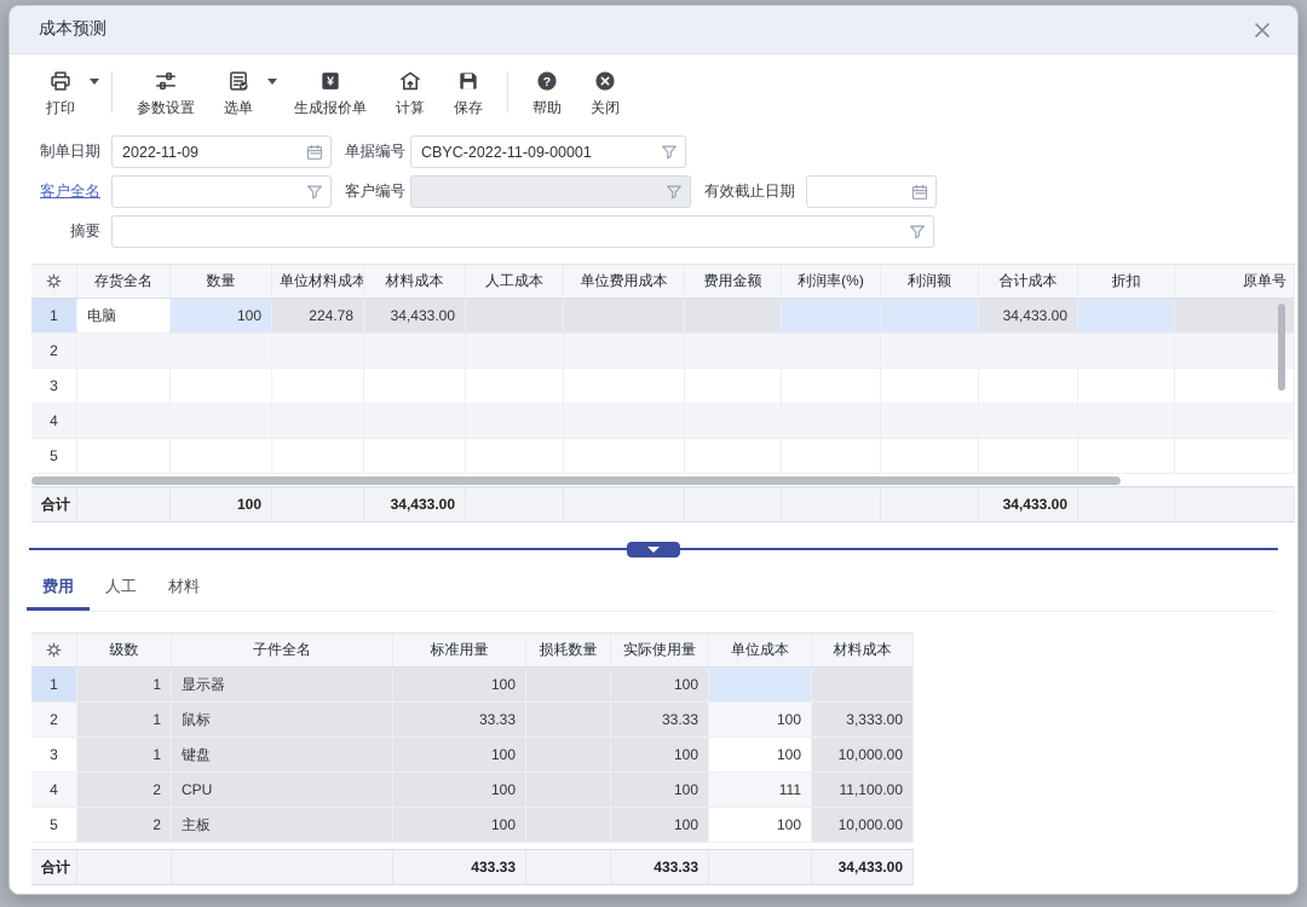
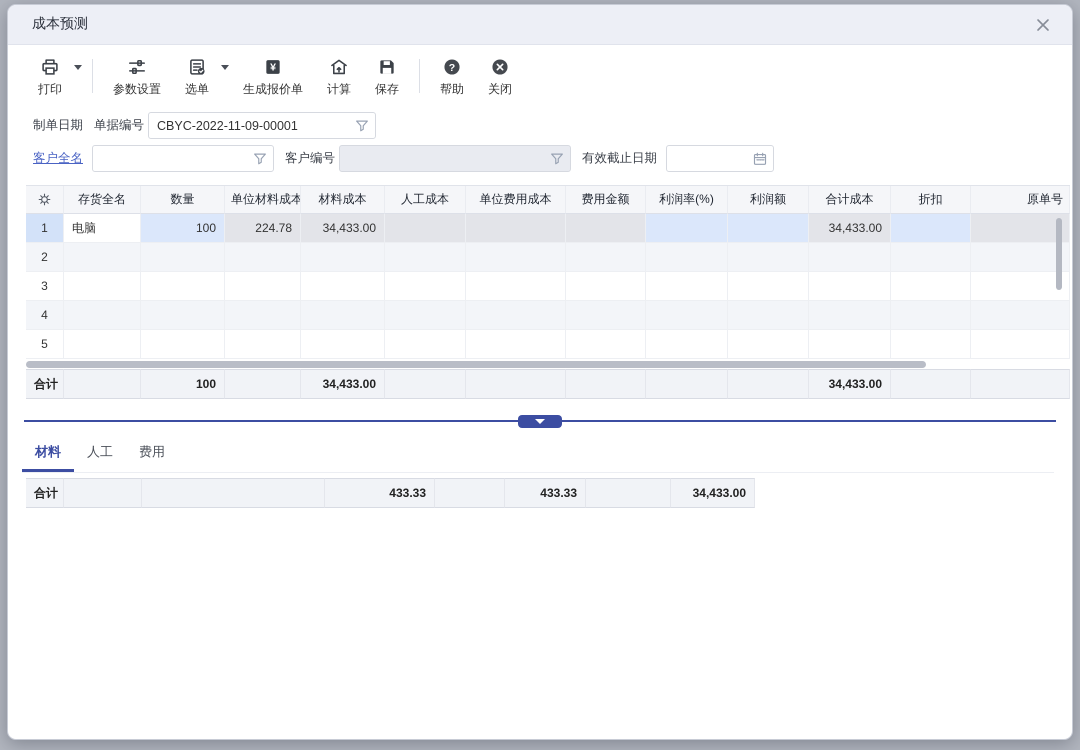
  成本预测
  打印
  参数设置
  选单
  ¥
  生成报价单
  计算
  保存
  ?
  帮助
  关闭
  制单日期
- 2022-11-09
  单据编号
  CBYC-2022-11-09-00001
  客户全名
  客户编号
  有效截止日期
- 摘要
  	存货全名	数量	单位材料成本	材料成本	人工成本	单位费用成本	费用金额	利润率(%)	利润额	合计成本	折扣	原单号
  1	电脑	100	224.78	34,433.00						34,433.00
  2
  3
  4
  5
  合计		100		34,433.00						34,433.00
- 费用
+ 材料
  人工
- 材料
+ 费用
- 	级数	子件全名	标准用量	损耗数量	实际使用量	单位成本	材料成本
- 1	1	显示器	100		100
- 2	1	鼠标	33.33		33.33	100	3,333.00
- 3	1	键盘	100		100	100	10,000.00
- 4	2	CPU	100		100	111	11,100.00
- 5	2	主板	100		100	100	10,000.00
  合计			433.33		433.33		34,433.00
